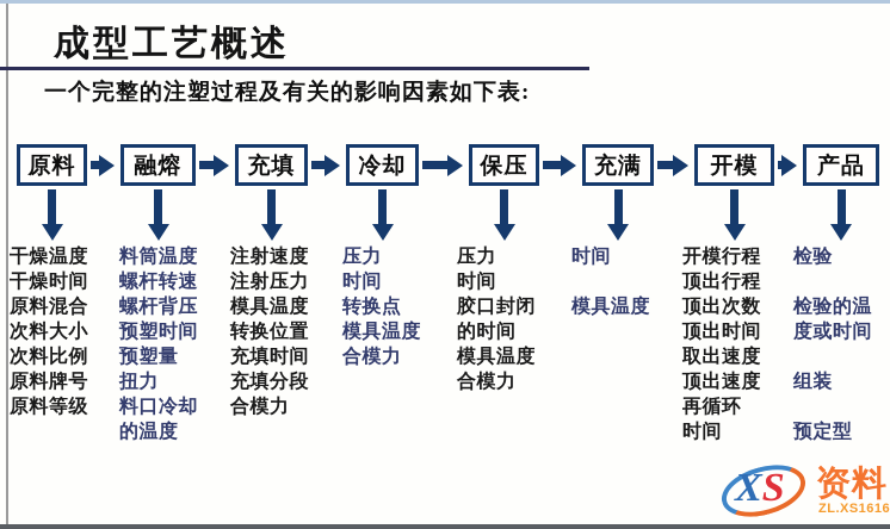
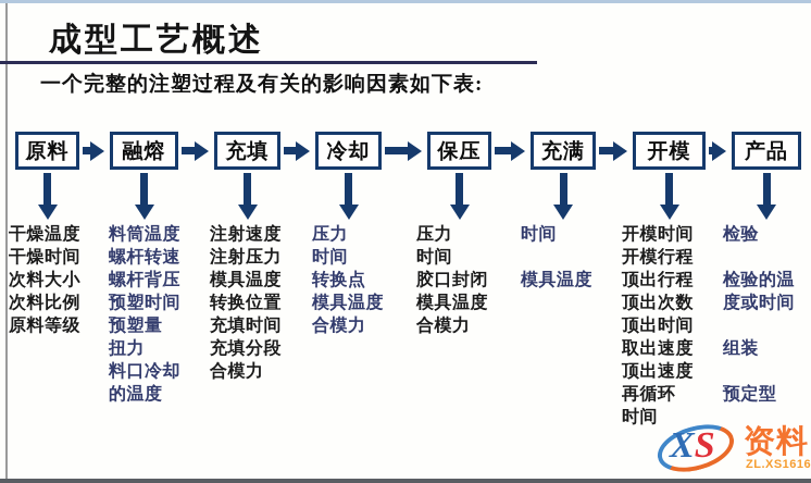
  成型工艺概述
  一个完整的注塑过程及有关的影响因素如下表:
  原料
  融熔
  充填
  冷却
  保压
  充满
  开模
  产品
  干燥温度
  干燥时间
- 原料混合
  次料大小
  次料比例
- 原料牌号
  原料等级
  料筒温度
  螺杆转速
  螺杆背压
  预塑时间
  预塑量
  扭力
  料口冷却
  的温度
  注射速度
  注射压力
  模具温度
  转换位置
  充填时间
  充填分段
  合模力
  压力
  时间
  转换点
  模具温度
  合模力
  压力
  时间
  胶口封闭
- 的时间
  模具温度
  合模力
  时间
  模具温度
+ 开模时间
  开模行程
  顶出行程
  顶出次数
  顶出时间
  取出速度
  顶出速度
  再循环
  时间
  检验
  检验的温
  度或时间
  组装
  预定型
  XS
